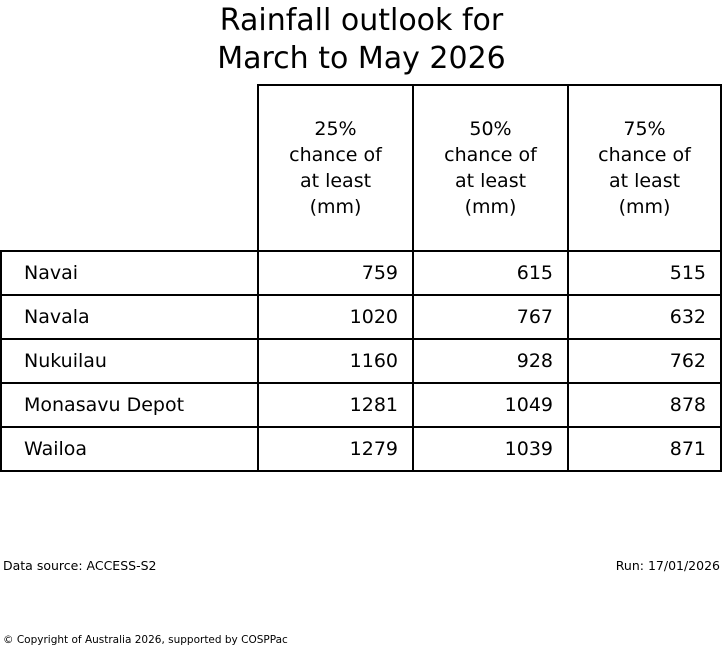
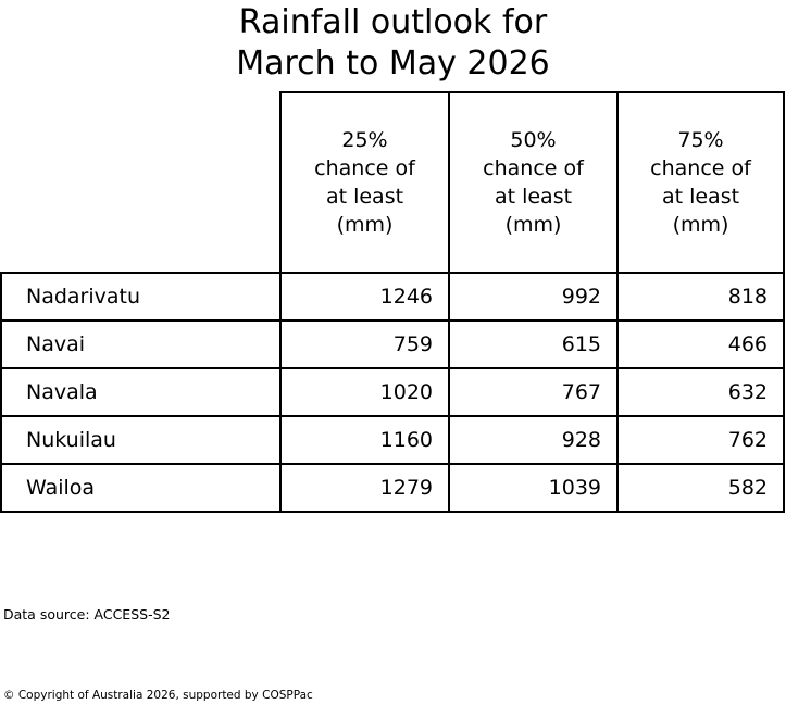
  Rainfall outlook for
  March to May 2026
  	25% chance of at least (mm)	50% chance of at least (mm)	75% chance of at least (mm)
+ Nadarivatu	1246	992	818
- Navai	759	615	515
+ Navai	759	615	466
  Navala	1020	767	632
  Nukuilau	1160	928	762
- Monasavu Depot	1281	1049	878
- Wailoa	1279	1039	871
+ Wailoa	1279	1039	582
  Data source: ACCESS-S2
- Run: 17/01/2026
  © Copyright of Australia 2026, supported by COSPPac
